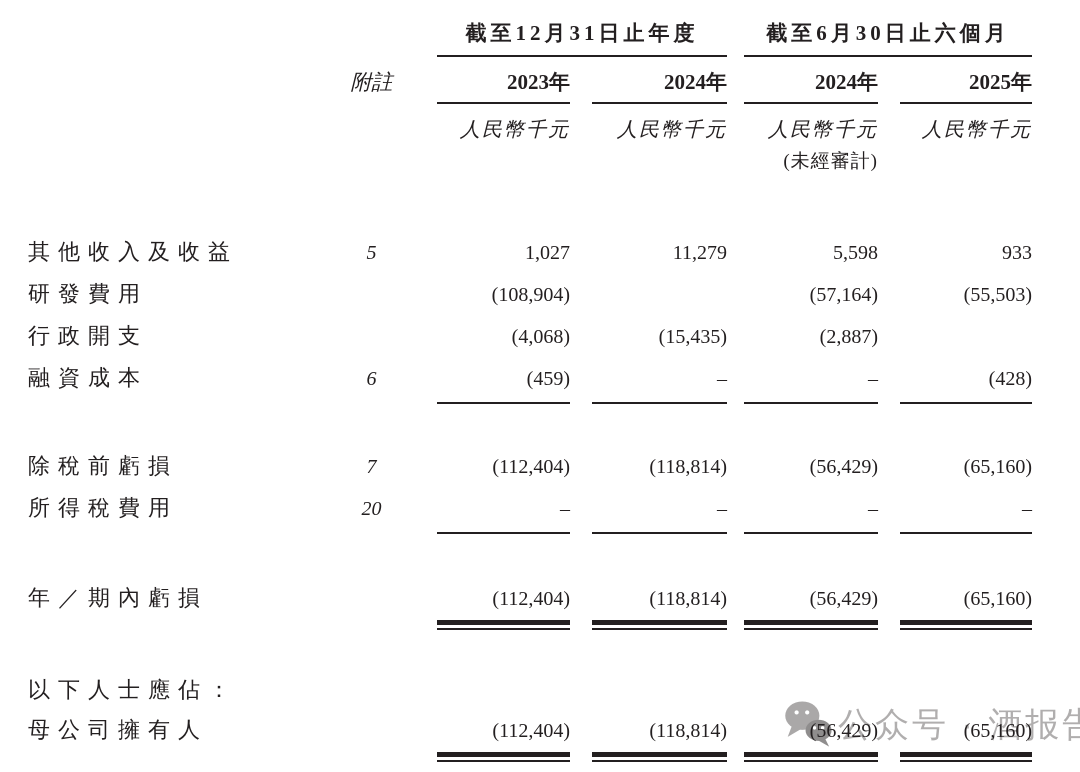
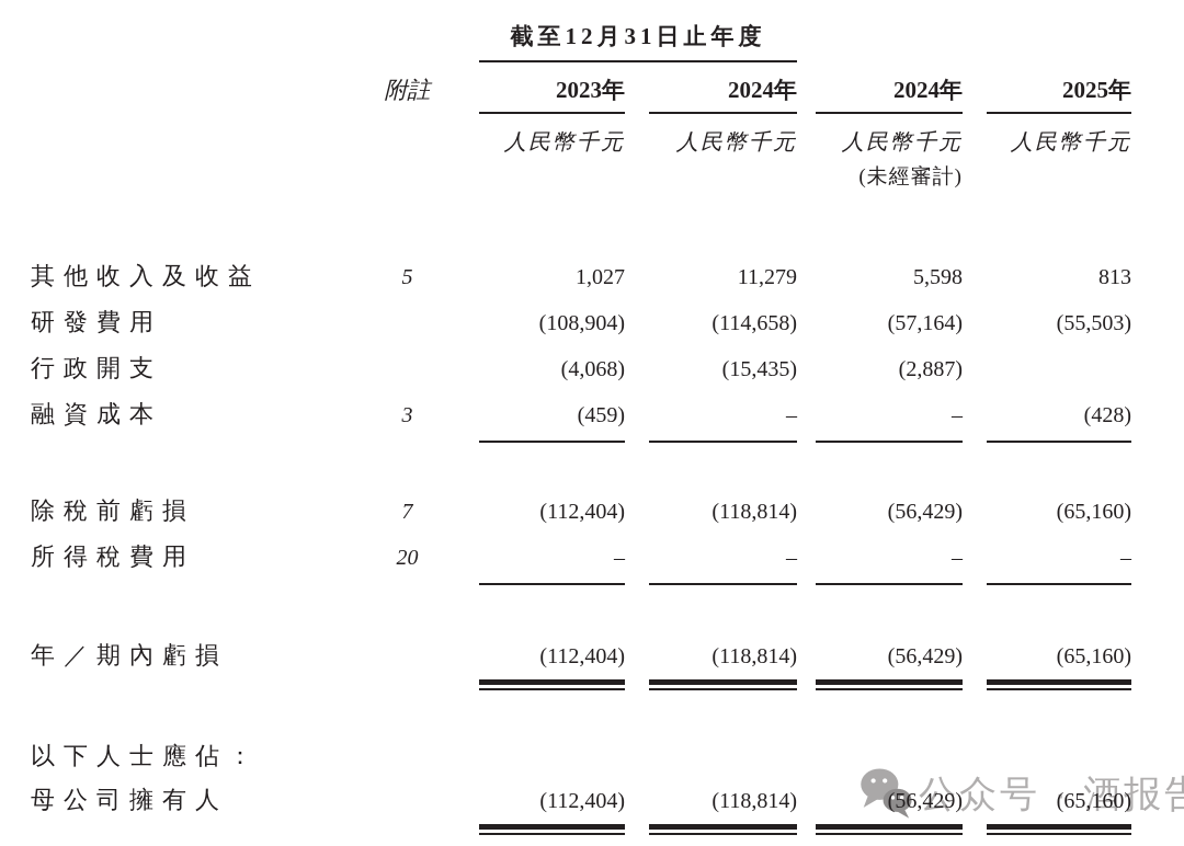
  公众号 · 酒报
  截至12月31日止年度
- 截至6月30日止六個月
  附註
  2023年
  2024年
  2024年
  2025年
  人民幣千元
  人民幣千元
  人民幣千元
  人民幣千元
  (未經審計)
  其他收入及收益
  5
  1,027
  11,279
  5,598
- 933
+ 813
  研發費用
  (108,904)
+ (114,658)
  (57,164)
  (55,503)
  行政開支
  (4,068)
  (15,435)
  (2,887)
  融資成本
- 6
+ 3
  (459)
  –
  –
  (428)
  除稅前虧損
  7
  (112,404)
  (118,814)
  (56,429)
  (65,160)
  所得稅費用
  20
  –
  –
  –
  –
  年／期內虧損
  (112,404)
  (118,814)
  (56,429)
  (65,160)
  以下人士應佔：
  母公司擁有人
  (112,404)
  (118,814)
  (56,429)
  (65,160)
